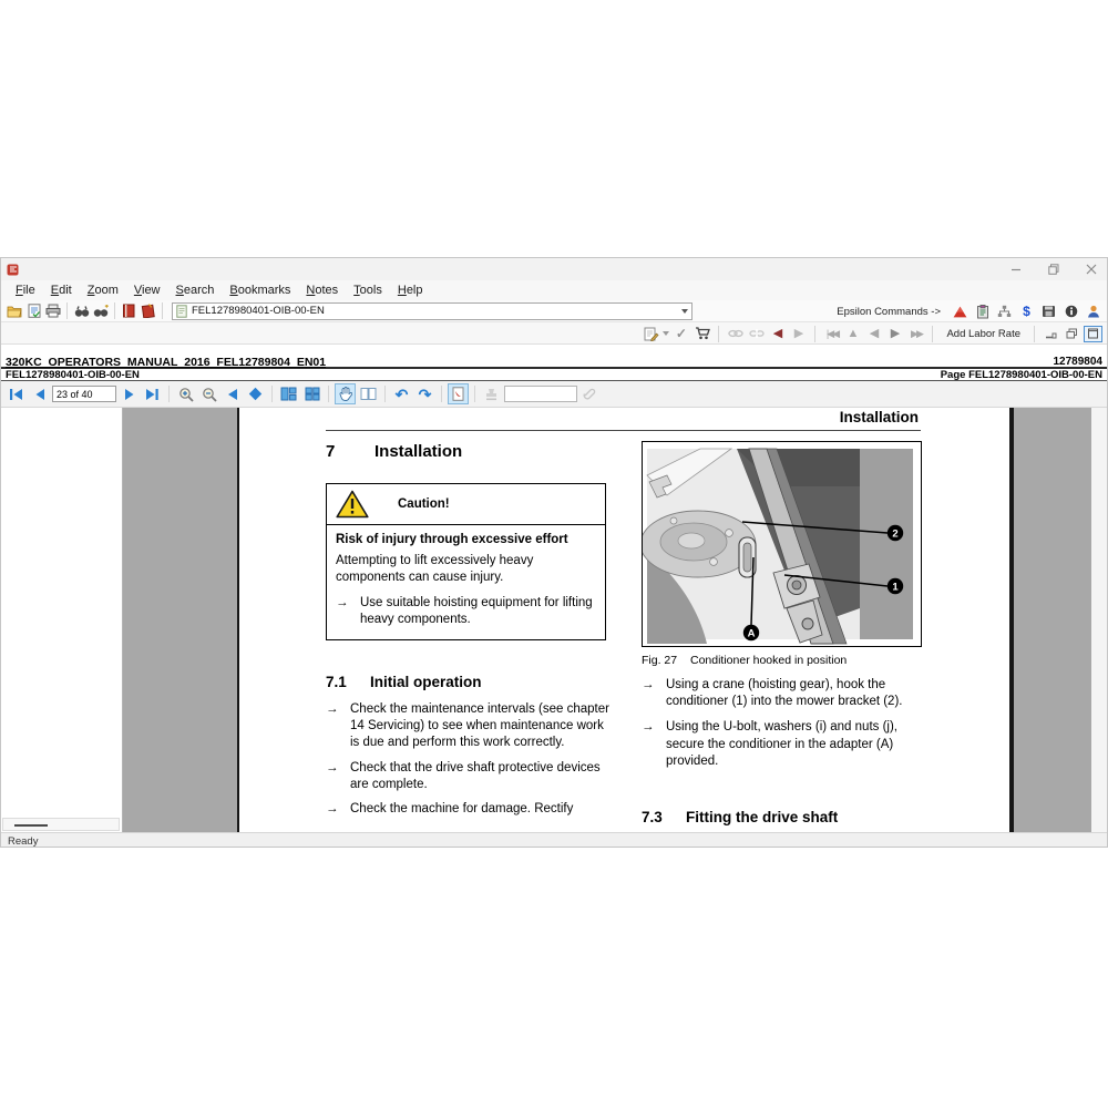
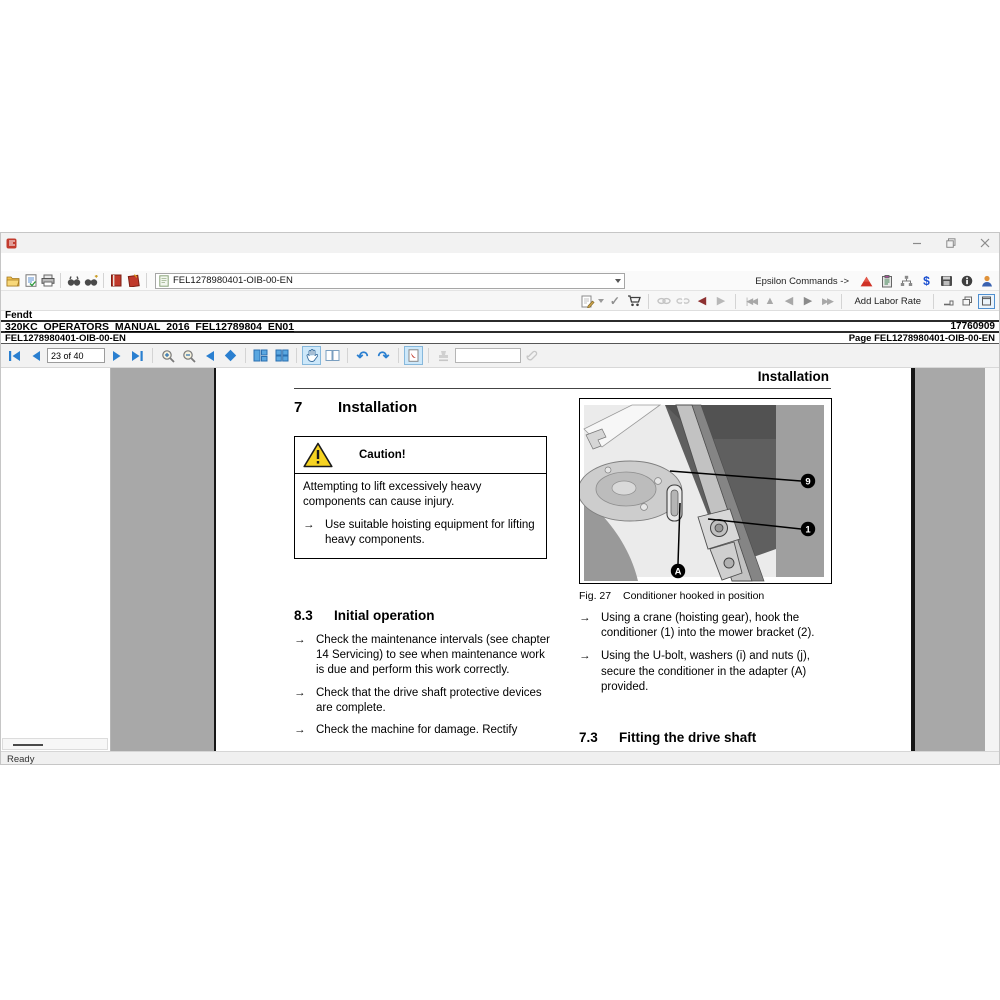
- File
- Edit
- Zoom
- View
- Search
- Bookmarks
- Notes
- Tools
- Help
  FEL1278980401-OIB-00-EN
  Epsilon Commands ->
  $
  ✓
  ◀
  ▶
  |◀◀
  ▲
  ◀
  ▶
  ▶▶
  Add Labor Rate
+ Fendt
  320KC_OPERATORS_MANUAL_2016_FEL12789804_EN01
- 12789804
+ 17760909
  FEL1278980401-OIB-00-EN
  Page FEL1278980401-OIB-00-EN
  23 of 40
  ↶
  ↷
  Installation
  7
  Installation
  Caution!
- Risk of injury through excessive effort
  Attempting to lift excessively heavy components can cause injury.
  →
  Use suitable hoisting equipment for lifting heavy components.
- 7.1
+ 8.3
  Initial operation
  →
  Check the maintenance intervals (see chapter 14 Servicing) to see when maintenance work is due and perform this work correctly.
  →
  Check that the drive shaft protective devices are complete.
  →
  Check the machine for damage. Rectify
- 2
+ 9
  1
  A
  Fig. 27
  Conditioner hooked in position
  →
  Using a crane (hoisting gear), hook the conditioner (1) into the mower bracket (2).
  →
  Using the U-bolt, washers (i) and nuts (j), secure the conditioner in the adapter (A) provided.
  7.3
  Fitting the drive shaft
  Ready
